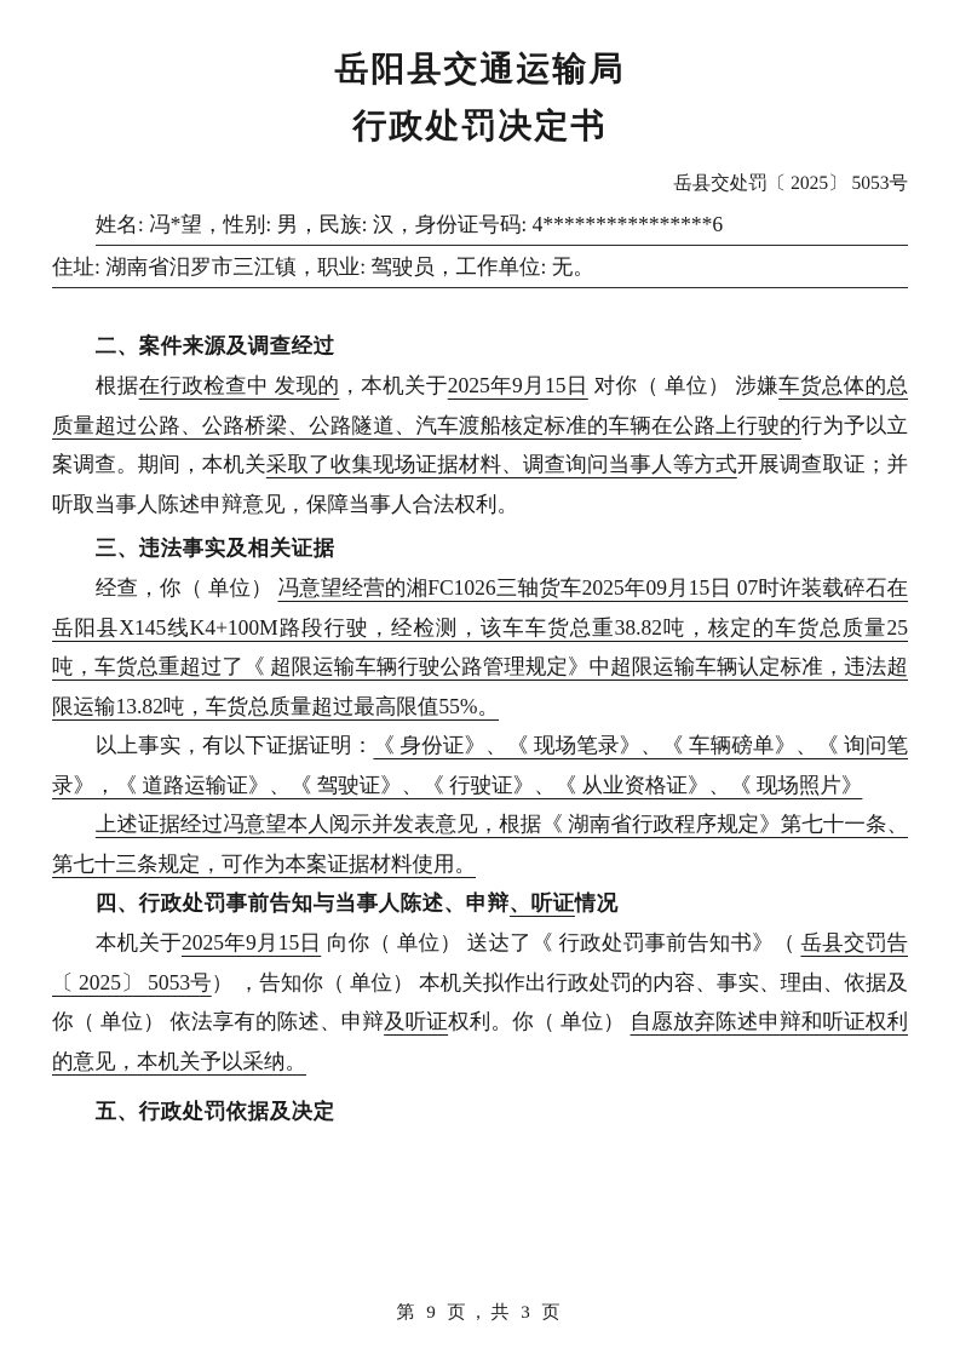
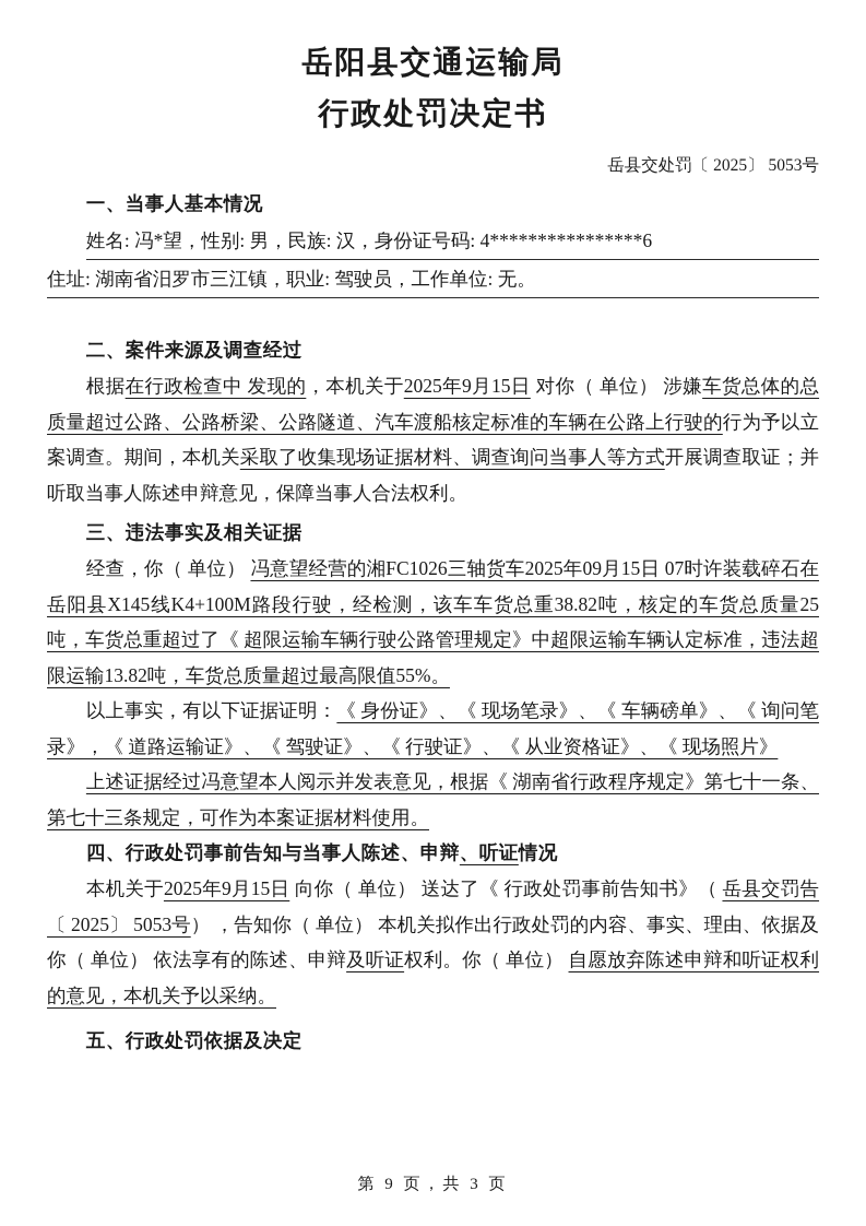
  岳阳县交通运输局
  行政处罚决定书
  岳县交处罚〔 2025〕 5053号
+ 一、当事人基本情况
  姓名: 冯*望，性别: 男，民族: 汉，身份证号码: 4****************6
  住址: 湖南省汨罗市三江镇，职业: 驾驶员，工作单位: 无。
  二、案件来源及调查经过
  根据在行政检查中 发现的，本机关于2025年9月15日 对你（ 单位） 涉嫌车货总体的总质量超过公路、公路桥梁、公路隧道、汽车渡船核定标准的车辆在公路上行驶的行为予以立案调查。期间，本机关采取了收集现场证据材料、调查询问当事人等方式开展调查取证；并听取当事人陈述申辩意见，保障当事人合法权利。
  三、违法事实及相关证据
  经查，你（ 单位） 冯意望经营的湘FC1026三轴货车2025年09月15日 07时许装载碎石在岳阳县X145线K4+100M路段行驶，经检测，该车车货总重38.82吨，核定的车货总质量25吨，车货总重超过了《 超限运输车辆行驶公路管理规定》中超限运输车辆认定标准，违法超限运输13.82吨，车货总质量超过最高限值55%。
  以上事实，有以下证据证明：《 身份证》、《 现场笔录》、《 车辆磅单》、《 询问笔录》，《 道路运输证》、《 驾驶证》、《 行驶证》、《 从业资格证》、《 现场照片》
  上述证据经过冯意望本人阅示并发表意见，根据《 湖南省行政程序规定》第七十一条、第七十三条规定，可作为本案证据材料使用。
  四、行政处罚事前告知与当事人陈述、申辩、听证情况
  本机关于2025年9月15日 向你（ 单位） 送达了《 行政处罚事前告知书》（ 岳县交罚告〔 2025〕 5053号） ，告知你（ 单位） 本机关拟作出行政处罚的内容、事实、理由、依据及你（ 单位） 依法享有的陈述、申辩及听证权利。你（ 单位） 自愿放弃陈述申辩和听证权利的意见，本机关予以采纳。
  五、行政处罚依据及决定
  第 9 页，共 3 页
